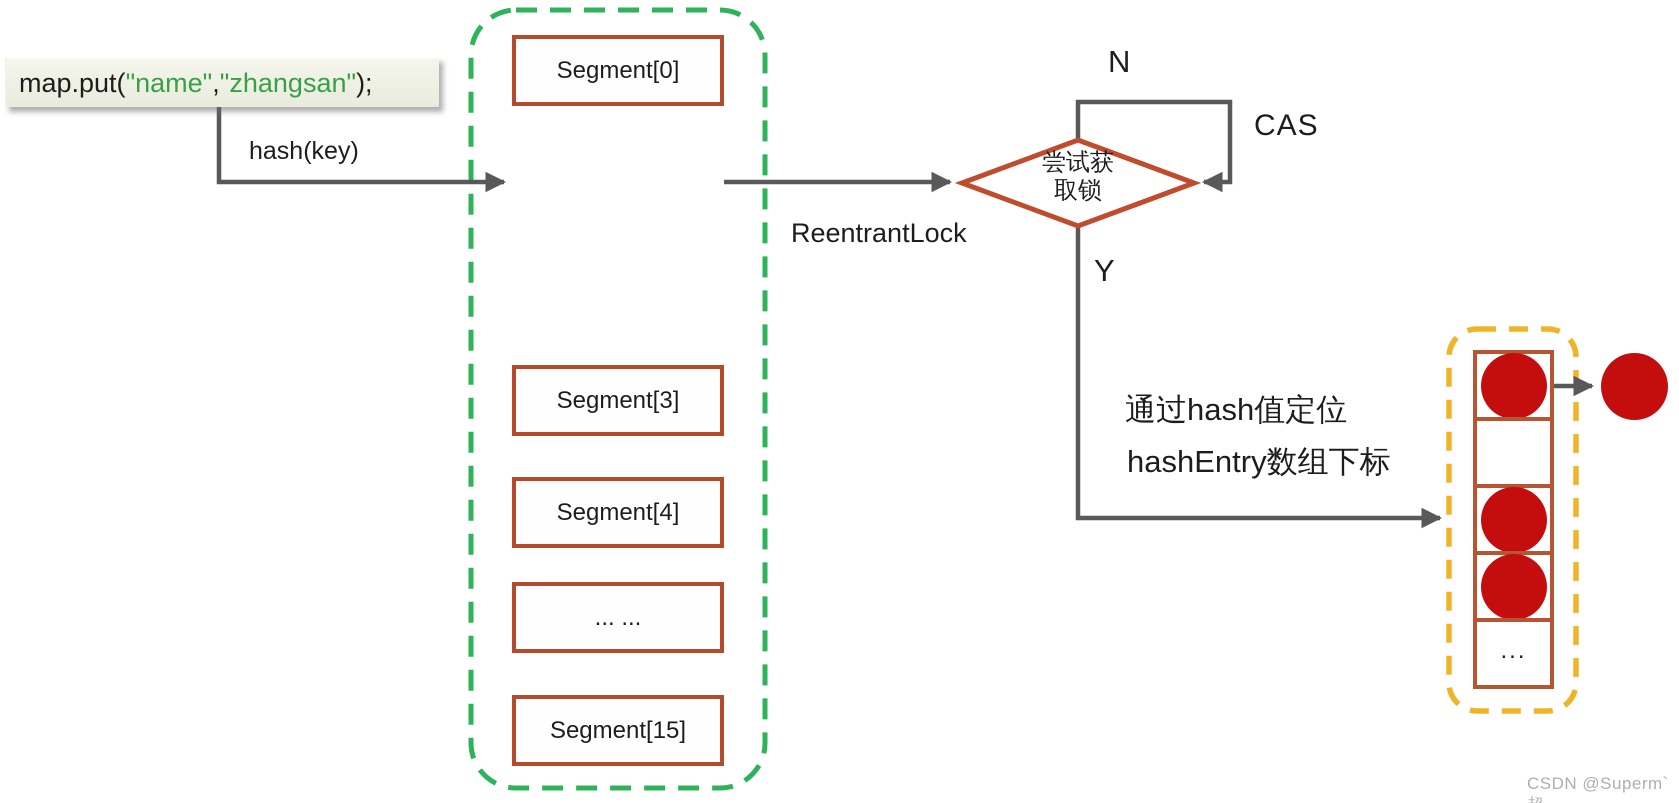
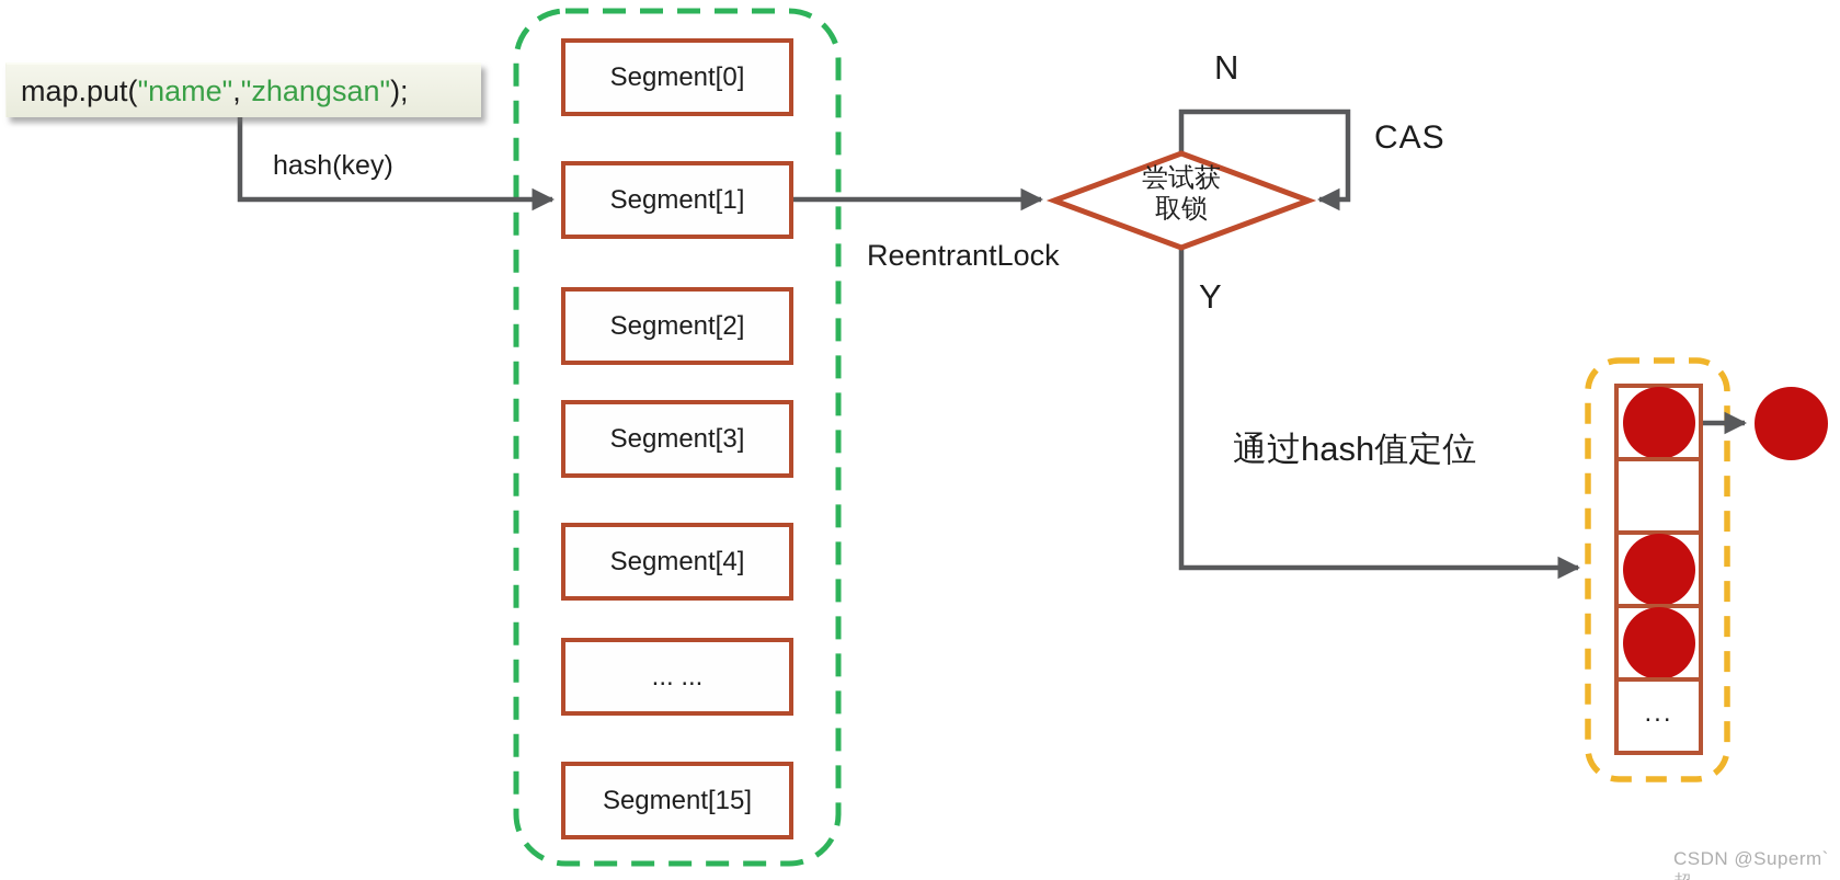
  map.put("name","zhangsan");
  hash(key)
  ReentrantLock
  N
  CAS
  Y
  通过hash值定位
- hashEntry数组下标
  Segment[0]
+ Segment[1]
+ Segment[2]
  Segment[3]
  Segment[4]
  ... ...
  Segment[15]
  尝试获
  取锁
  ...
  CSDN @Superm`
